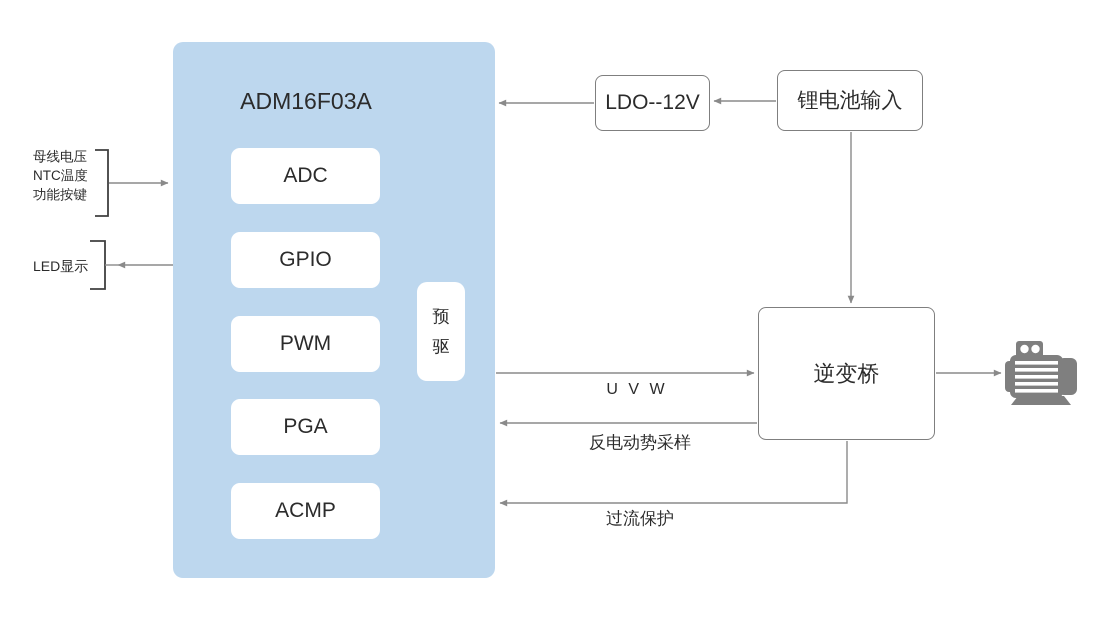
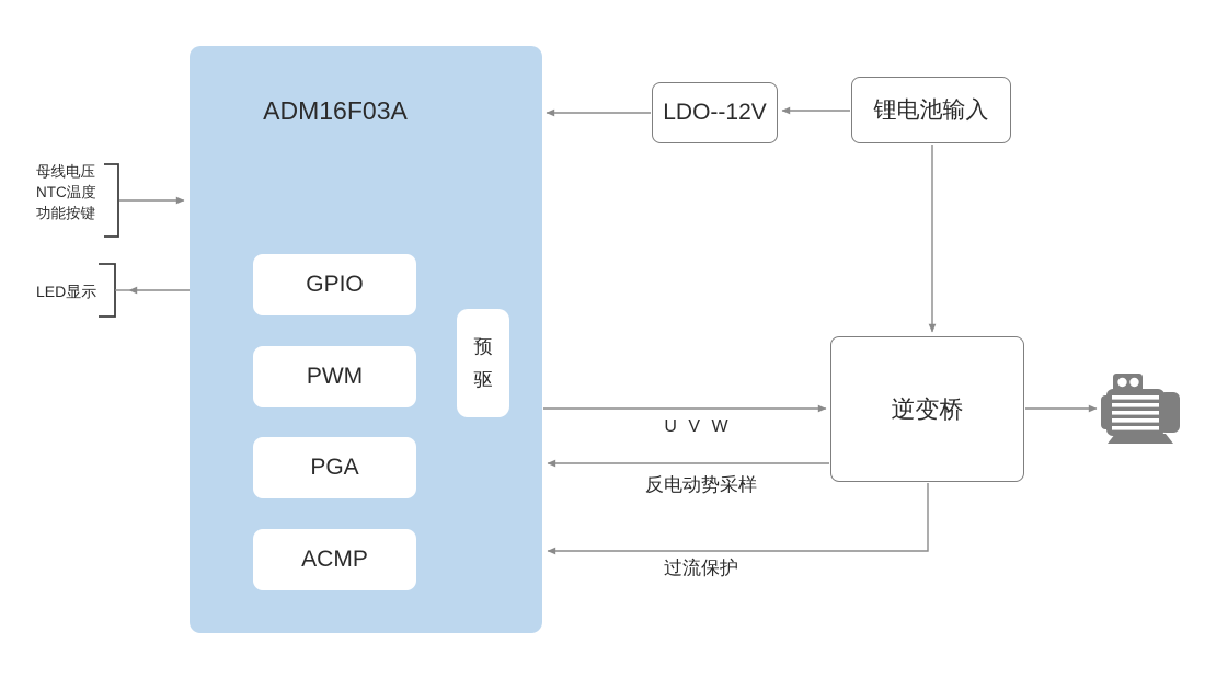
  ADM16F03A
- ADC
  GPIO
  PWM
  PGA
  ACMP
  预驱
  母线电压
  NTC温度
  功能按键
  LED显示
  LDO--12V
  锂电池输入
  逆变桥
  U V W
  反电动势采样
  过流保护
